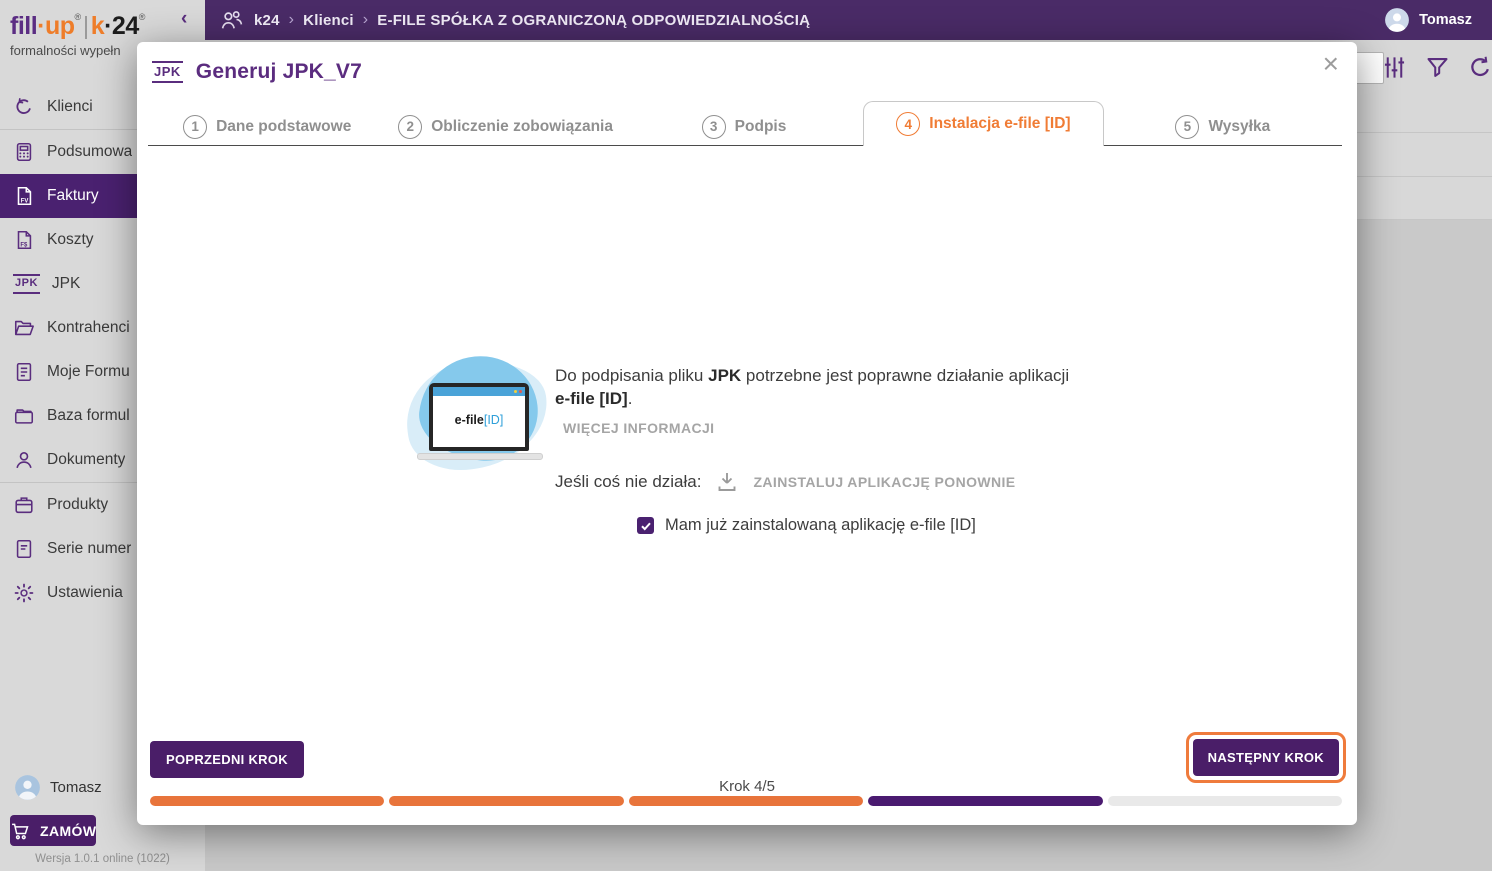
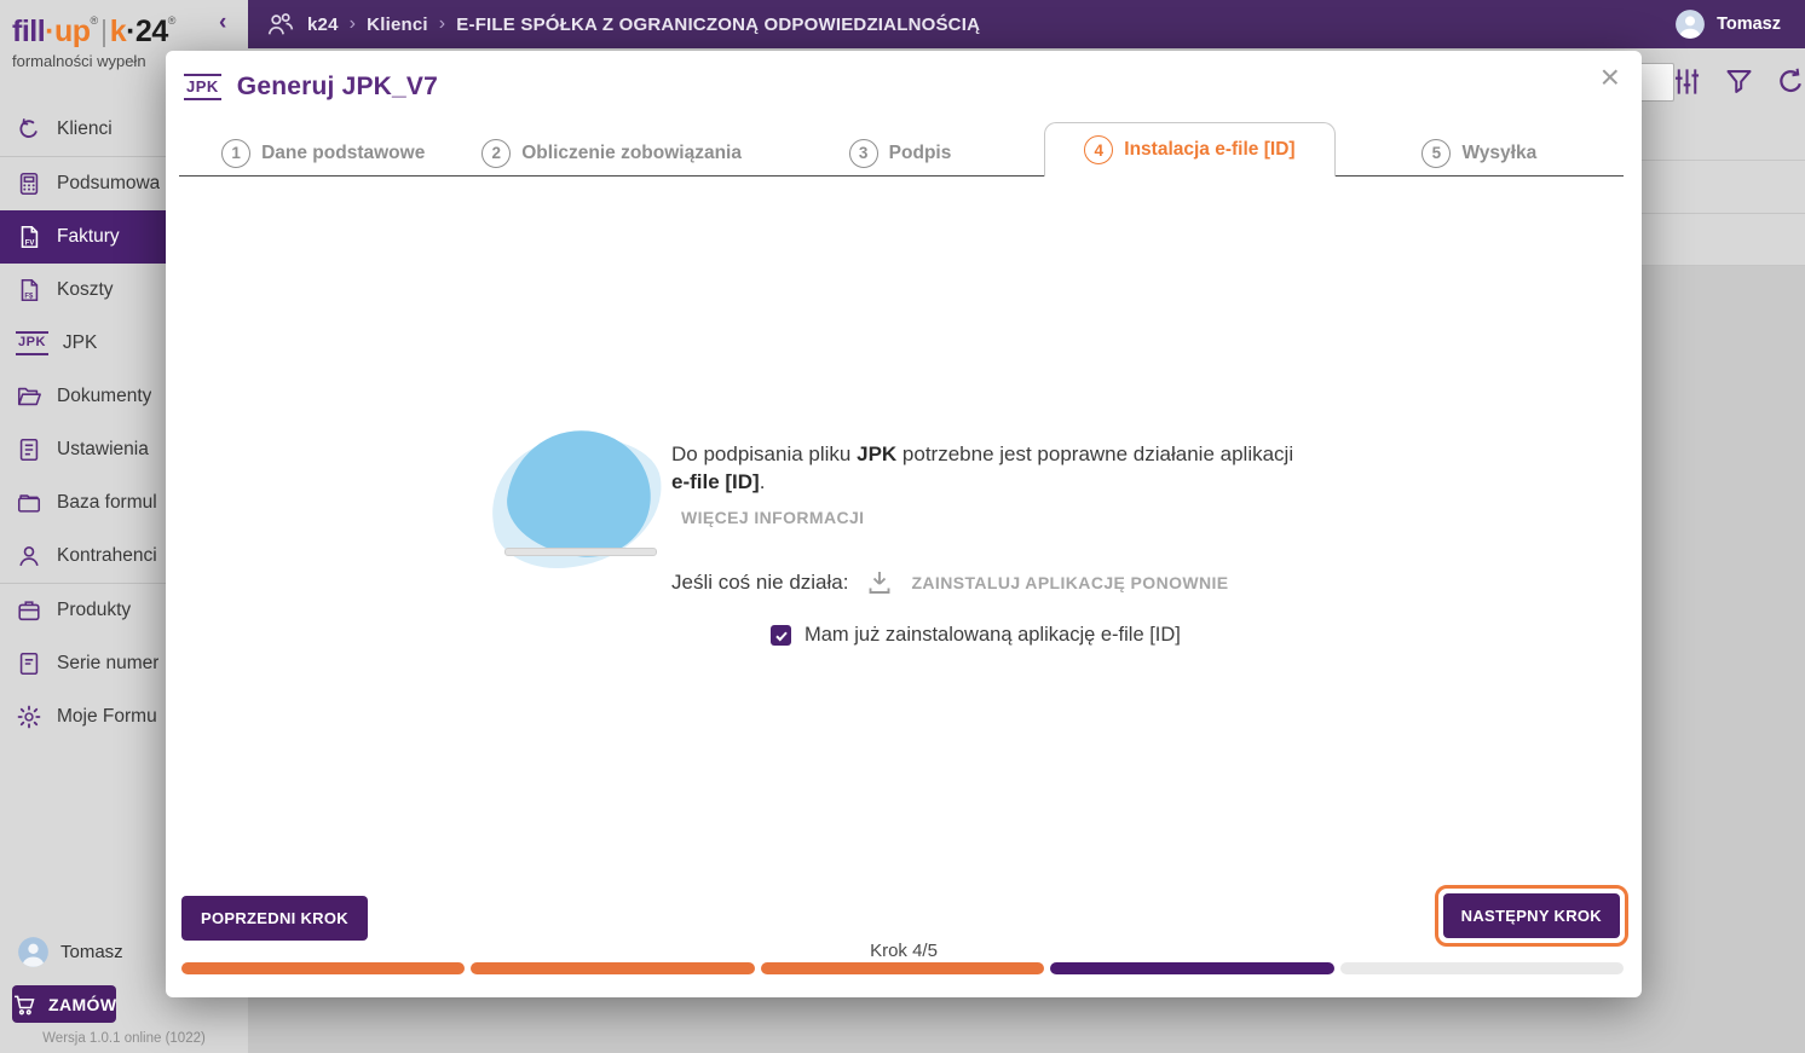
  k24
  ›
  Klienci
  ›
  E-FILE SPÓŁKA Z OGRANICZONĄ ODPOWIEDZIALNOŚCIĄ
  Tomasz
  fill·up®|k·24®
  formalności wypełn
  ‹
  Klienci
  Podsumowa
  Faktury
  Koszty
  JPK
  JPK
- Kontrahenci
+ Dokumenty
- Moje Formu
+ Ustawienia
  Baza formul
- Dokumenty
+ Kontrahenci
  Produkty
  Serie numer
- Ustawienia
+ Moje Formu
  Tomasz
  ZAMÓW
  Wersja 1.0.1 online (1022)
  JPK
  Generuj JPK_V7
  ×
  1
  Dane podstawowe
  2
  Obliczenie zobowiązania
  3
  Podpis
  4
  Instalacja e-file [ID]
  5
  Wysyłka
- e-file
- [ID]
  Do podpisania pliku JPK potrzebne jest poprawne działanie aplikacji e-file [ID].
  WIĘCEJ INFORMACJI
  Jeśli coś nie działa:
  ZAINSTALUJ APLIKACJĘ PONOWNIE
  Mam już zainstalowaną aplikację e-file [ID]
  POPRZEDNI KROK
  NASTĘPNY KROK
  Krok 4/5
